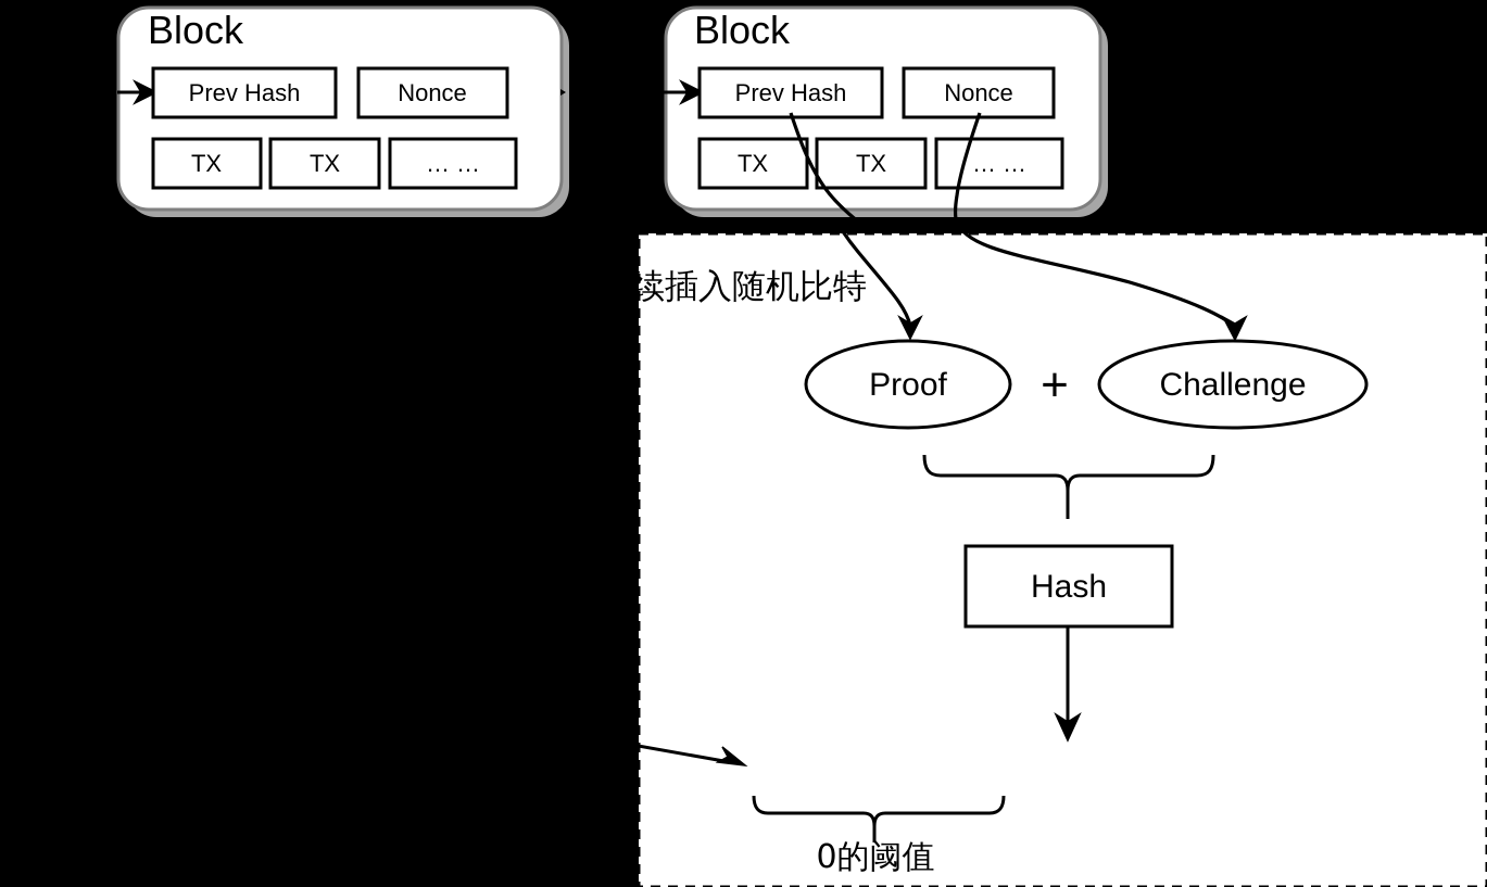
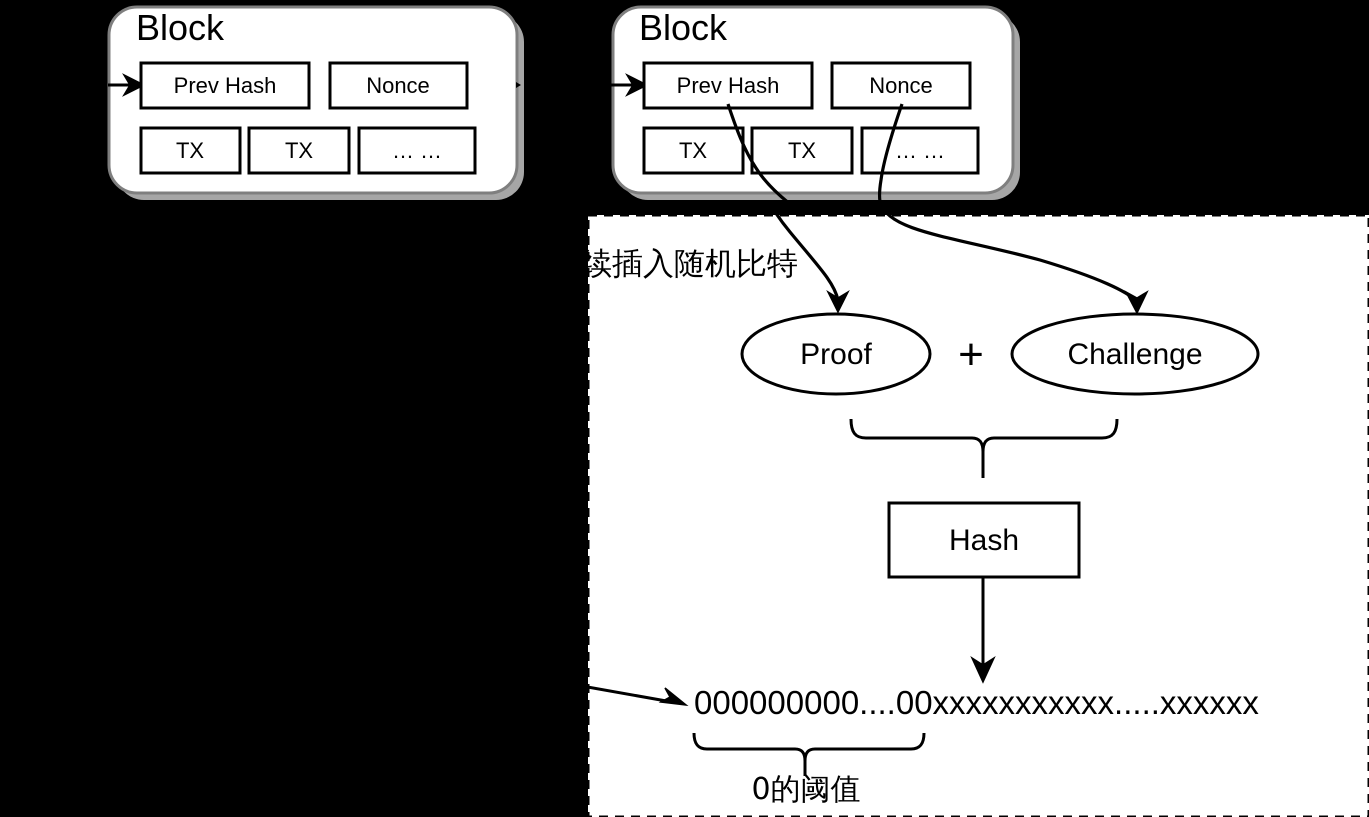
  Block
  Prev Hash
  Nonce
  TX
  TX
  … …
  Block
  Prev Hash
  Nonce
  TX
  TX
  … …
  续插入随机比特
  Proof
  +
  Challenge
  Hash
+ 000000000....00xxxxxxxxxxx.....xxxxxx
  0的阈值
